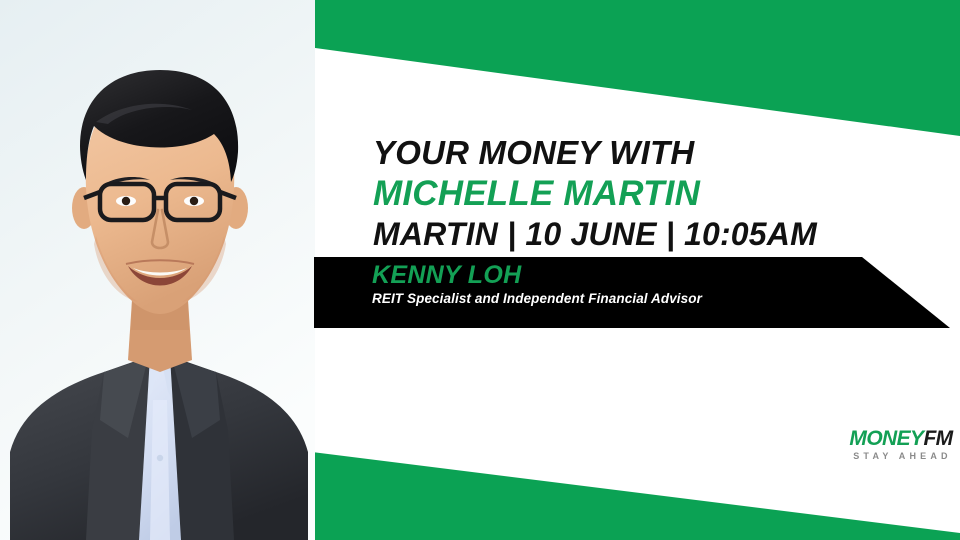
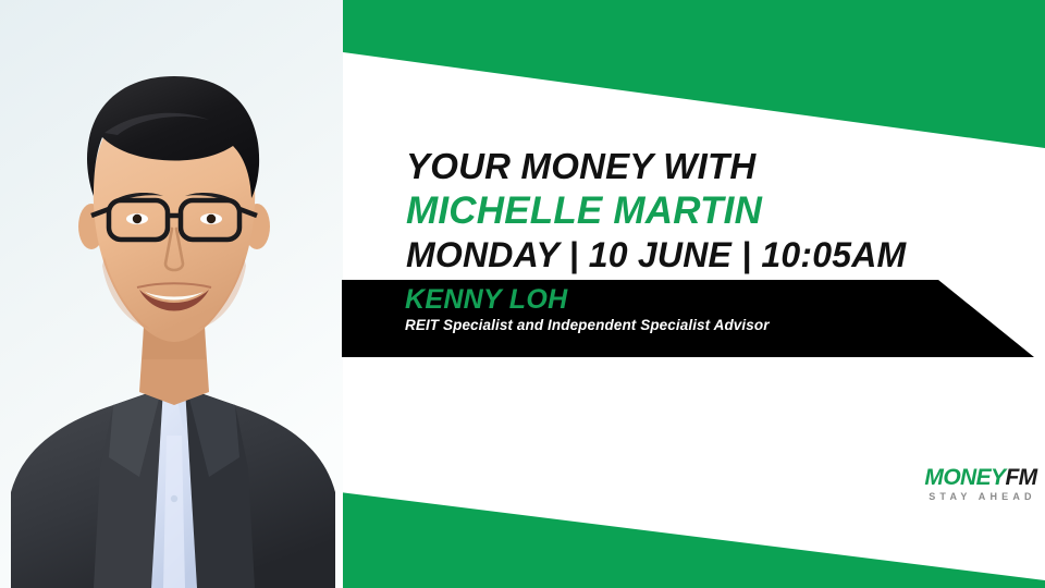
  YOUR MONEY WITH
  MICHELLE MARTIN
- MARTIN | 10 JUNE | 10:05AM
+ MONDAY | 10 JUNE | 10:05AM
  KENNY LOH
- REIT Specialist and Independent Financial Advisor
+ REIT Specialist and Independent Specialist Advisor
  MONEYFM
  STAY AHEAD
